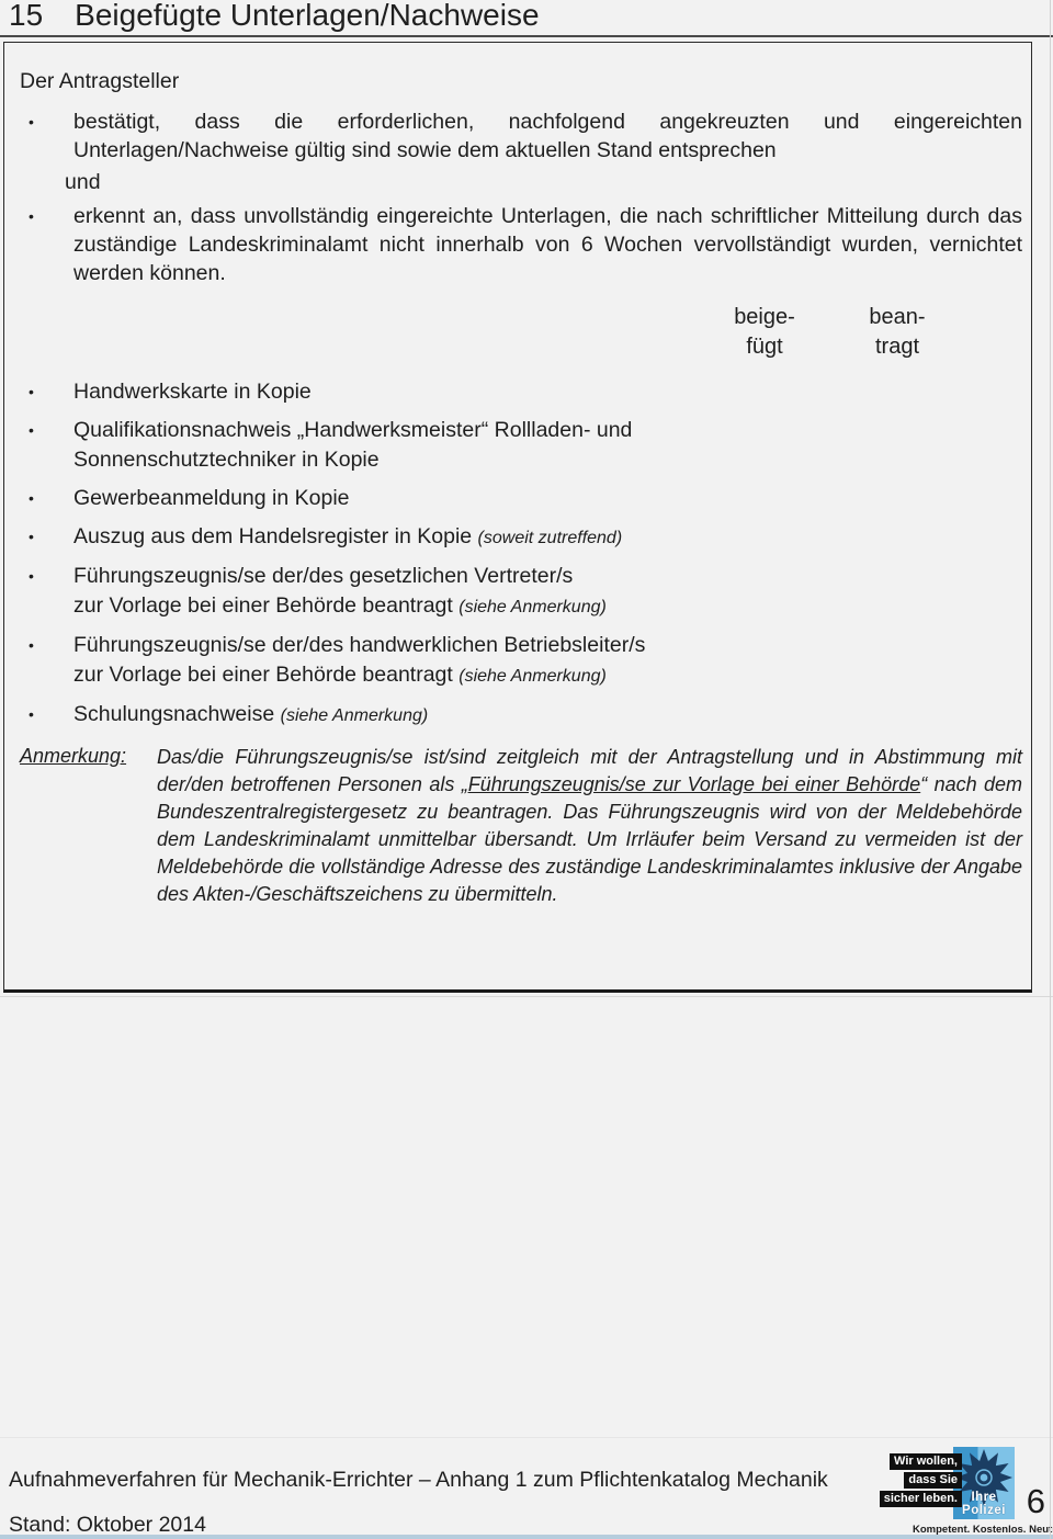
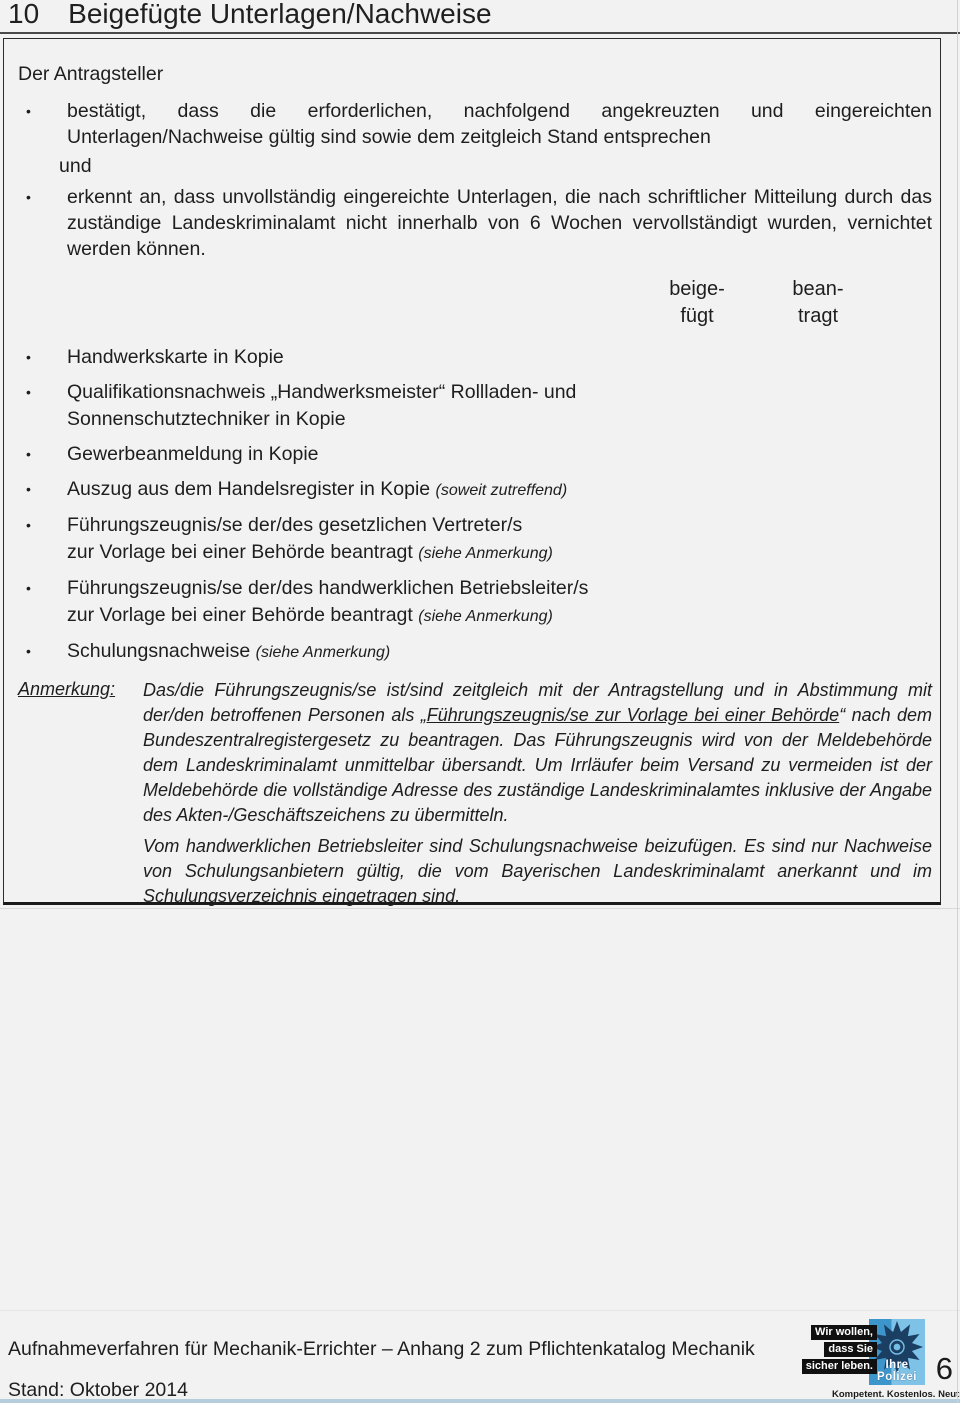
- 15
+ 10
  Beigefügte Unterlagen/Nachweise
  Der Antragsteller
  •
- bestätigt, dass die erforderlichen, nachfolgend angekreuzten und eingereichten Unterlagen/Nachweise gültig sind sowie dem aktuellen Stand entsprechen
+ bestätigt, dass die erforderlichen, nachfolgend angekreuzten und eingereichten Unterlagen/Nachweise gültig sind sowie dem zeitgleich Stand entsprechen
  und
  •
  erkennt an, dass unvollständig eingereichte Unterlagen, die nach schriftlicher Mitteilung durch das zuständige Landeskriminalamt nicht innerhalb von 6 Wochen vervollständigt wurden, vernichtet werden können.
  beige-
  fügt
  bean-
  tragt
  •
  Handwerkskarte in Kopie
  •
  Qualifikationsnachweis „Handwerksmeister“ Rollladen- und
  Sonnenschutztechniker in Kopie
  •
  Gewerbeanmeldung in Kopie
  •
  Auszug aus dem Handelsregister in Kopie (soweit zutreffend)
  •
  Führungszeugnis/se der/des gesetzlichen Vertreter/s
  zur Vorlage bei einer Behörde beantragt (siehe Anmerkung)
  •
  Führungszeugnis/se der/des handwerklichen Betriebsleiter/s
  zur Vorlage bei einer Behörde beantragt (siehe Anmerkung)
  •
  Schulungsnachweise (siehe Anmerkung)
  Anmerkung:
  Das/die Führungszeugnis/se ist/sind zeitgleich mit der Antragstellung und in Abstimmung mit der/den betroffenen Personen als „Führungszeugnis/se zur Vorlage bei einer Behörde“ nach dem Bundeszentralregistergesetz zu beantragen. Das Führungszeugnis wird von der Meldebehörde dem Landeskriminalamt unmittelbar übersandt. Um Irrläufer beim Versand zu vermeiden ist der Meldebehörde die vollständige Adresse des zuständige Landeskriminalamtes inklusive der Angabe des Akten-/Geschäftszeichens zu übermitteln.
+ Vom handwerklichen Betriebsleiter sind Schulungsnachweise beizufügen. Es sind nur Nachweise von Schulungsanbietern gültig, die vom Bayerischen Landeskriminalamt anerkannt und im Schulungsverzeichnis eingetragen sind.
- Aufnahmeverfahren für Mechanik-Errichter – Anhang 1 zum Pflichtenkatalog Mechanik
+ Aufnahmeverfahren für Mechanik-Errichter – Anhang 2 zum Pflichtenkatalog Mechanik
  Stand: Oktober 2014
  6
  Ihre Polizei
  Wir wollen,
  dass Sie
  sicher leben.
  Kompetent. Kostenlos. Neut
